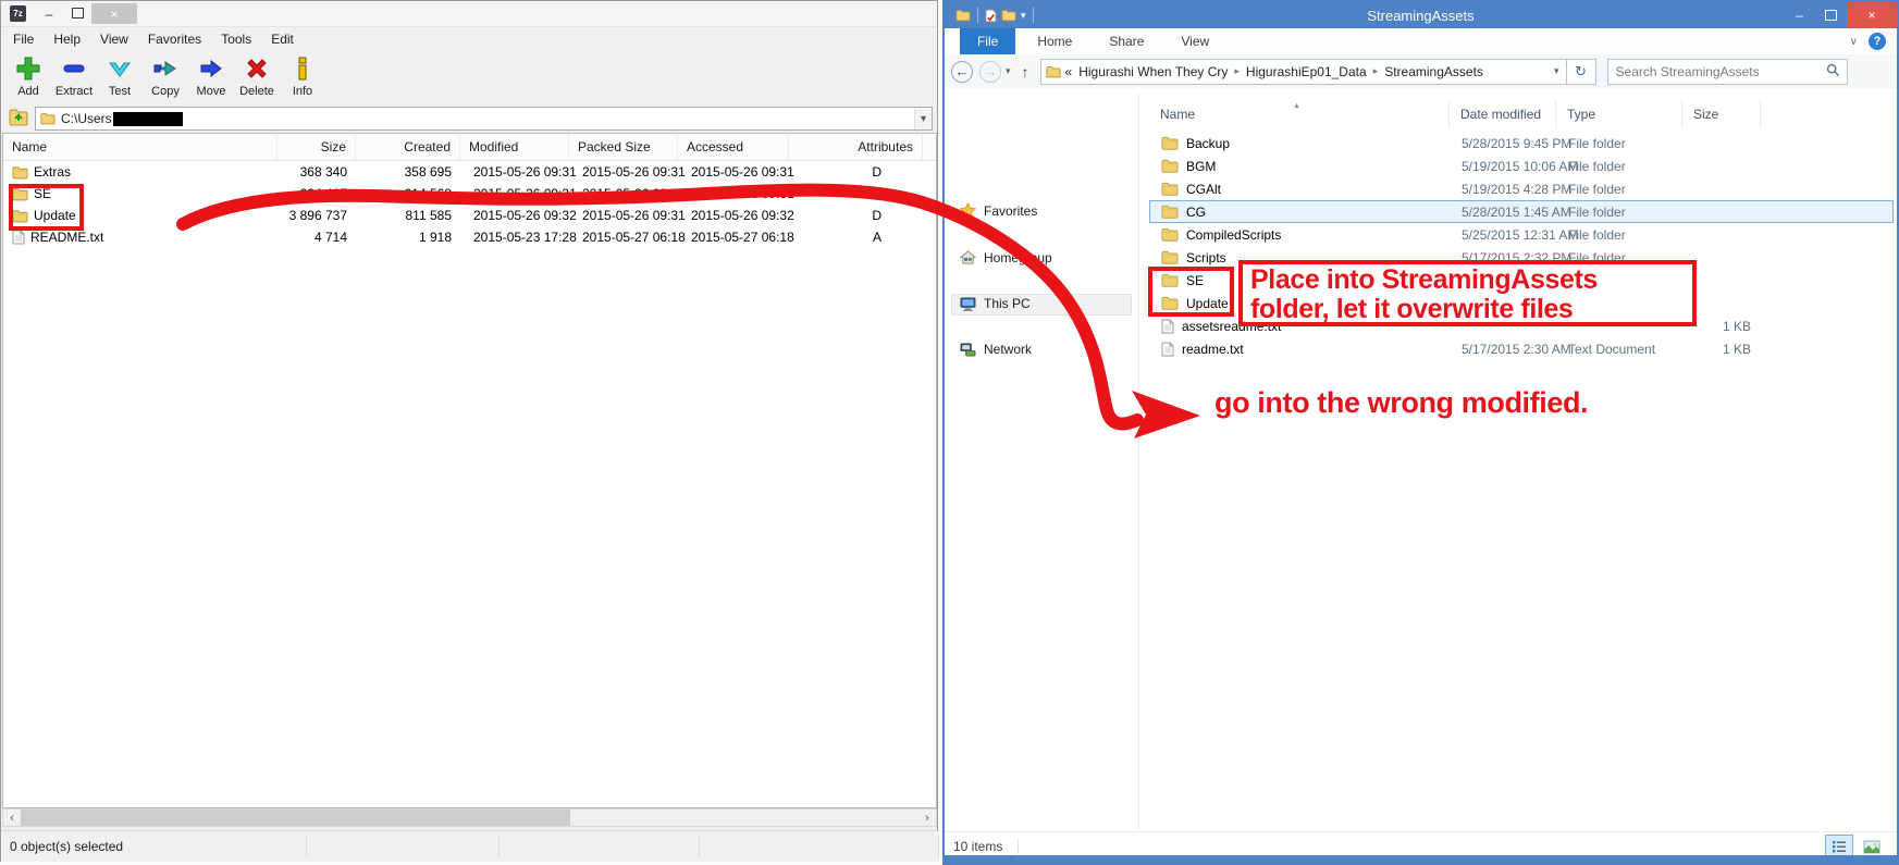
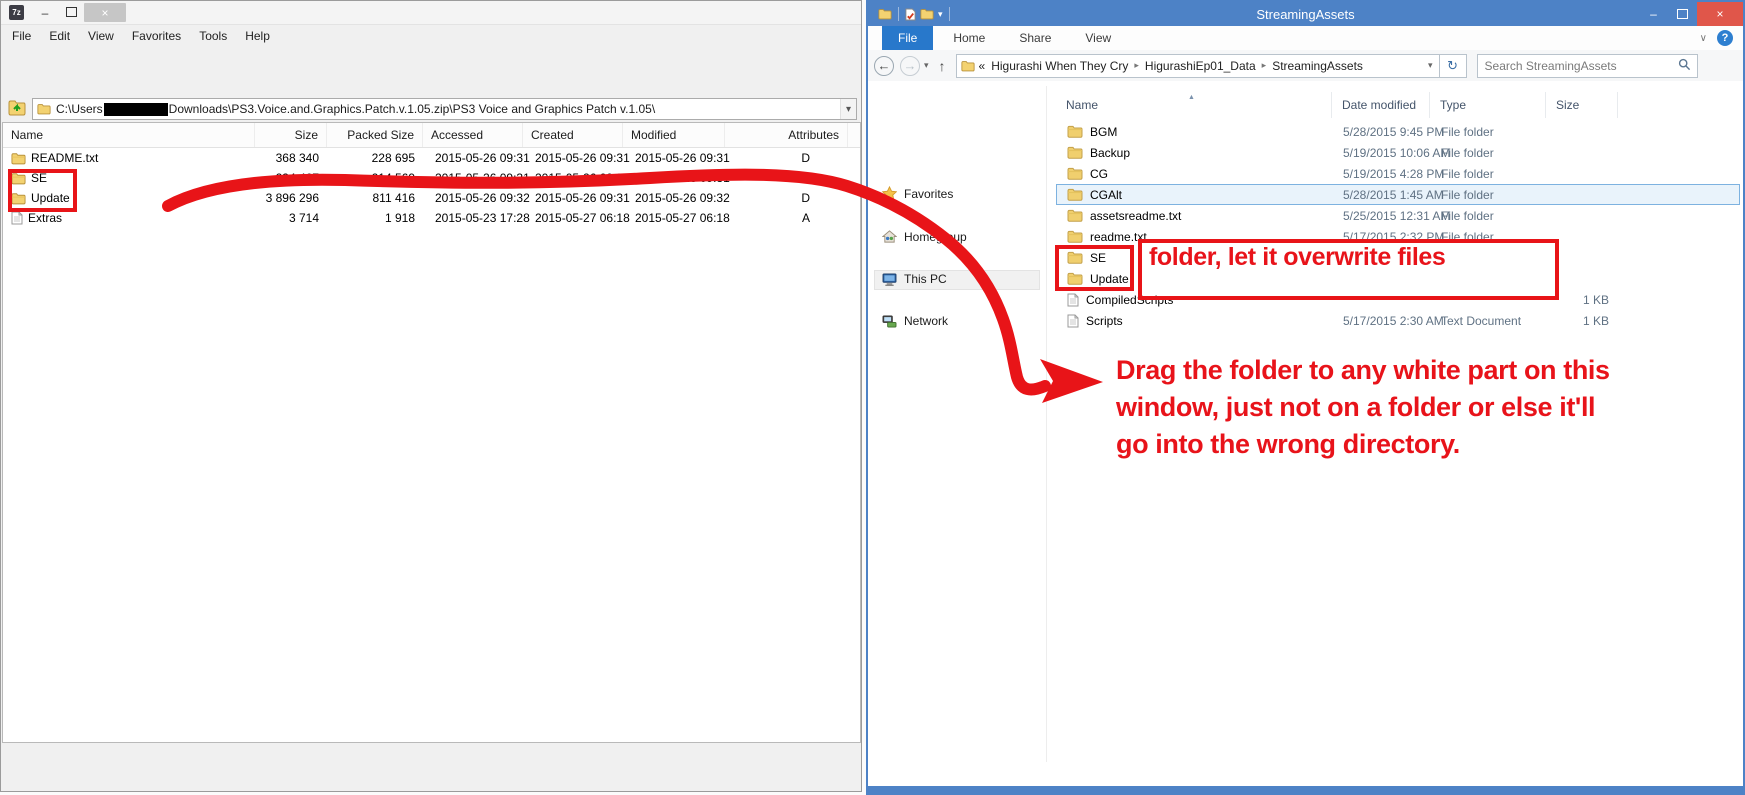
  7z
  –
  ×
  File
- Help
+ Edit
  View
  Favorites
  Tools
- Edit
+ Help
- Add
- Extract
- Test
- Copy
- Move
- Delete
- Info
  C:\Users
+ Downloads\PS3.Voice.and.Graphics.Patch.v.1.05.zip\PS3 Voice and Graphics Patch v.1.05\
  ▾
  Name
  Size
- Created
+ Packed Size
- Modified
+ Accessed
- Packed Size
+ Created
- Accessed
+ Modified
  Attributes
- Extras
+ README.txt
  368 340
- 358 695
+ 228 695
  2015-05-26 09:3
  2015-05-26 09:3
  2015-05-26 09:3
  D
  SE
  Update
- 3 896 737
+ 3 896 296
- 811 585
+ 811 416
  2015-05-26 09:3
  2015-05-26 09:3
  2015-05-26 09:3
  D
- README.txt
+ Extras
- 4 714
+ 3 714
  1 918
  2015-05-23 17:2
  2015-05-27 06:1
  2015-05-27 06:1
  A
- ‹
- ›
- 0 object(s) selected
  StreamingAssets
  ▾
  –
  ×
  File
  Home
  Share
  View
  ∨
  ?
  ←
  →
  ▾
  ↑
  «
  Higurashi When They Cry
  ▸
  HigurashiEp01_Data
  ▸
  StreamingAssets
  ▾
  ↻
  Search StreamingAssets
  Favorites
  This PC
  Network
  Name
  Date modified
  Type
  Size
- Backup
+ BGM
  5/28/2015 9:45 P
  File folder
- BGM
+ Backup
  5/19/2015 10:06
  File folder
- CGAlt
+ CG
  5/19/2015 4:28 P
  File folder
- CG
+ CGAlt
  5/28/2015 1:45 A
  File folder
- CompiledScripts
+ assetsreadme.txt
  5/25/2015 12:31
  File folder
- Scripts
+ readme.txt
  5/17/2015 2:32 P
  File folder
  SE
  Update
- assetsreadme.txt
+ CompiledScripts
  1 KB
- readme.txt
+ Scripts
  5/17/2015 2:30 A
  Text Document
  1 KB
- 10 items
- Place into StreamingAssets
  folder, let it overwrite files
+ Drag the folder to any white part on this
+ window, just not on a folder or else it'll
- go into the wrong modified.
+ go into the wrong directory.
